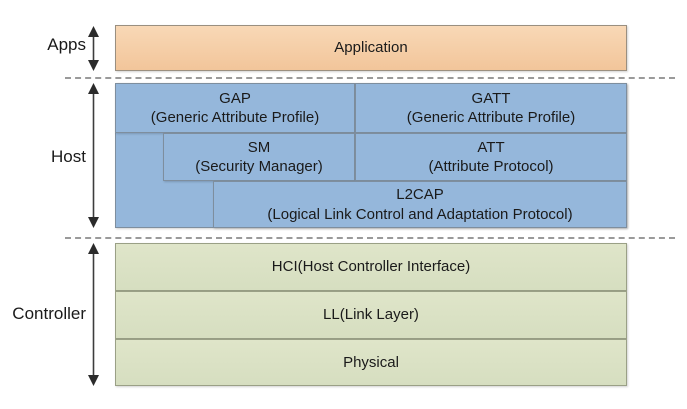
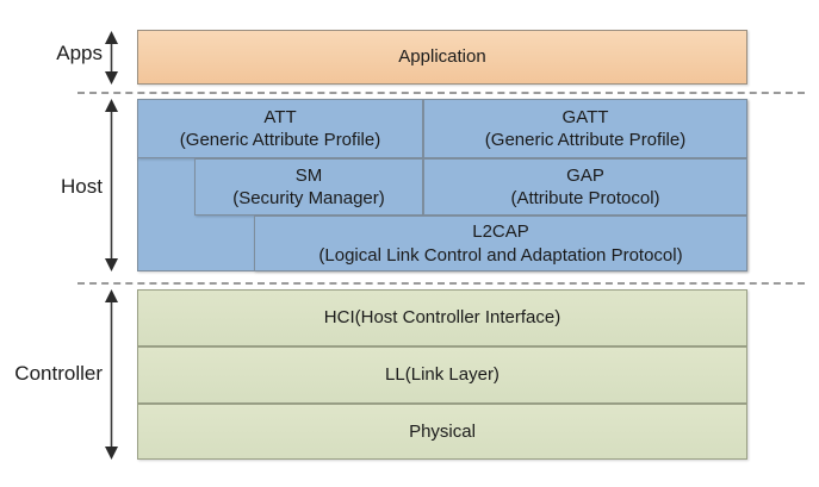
  Apps
  Application
  Host
- GAP
+ ATT
  (Generic Attribute Profile)
  GATT
  (Generic Attribute Profile)
  SM
  (Security Manager)
- ATT
+ GAP
  (Attribute Protocol)
  L2CAP
  (Logical Link Control and Adaptation Protocol)
  Controller
  HCI(Host Controller Interface)
  LL(Link Layer)
  Physical
